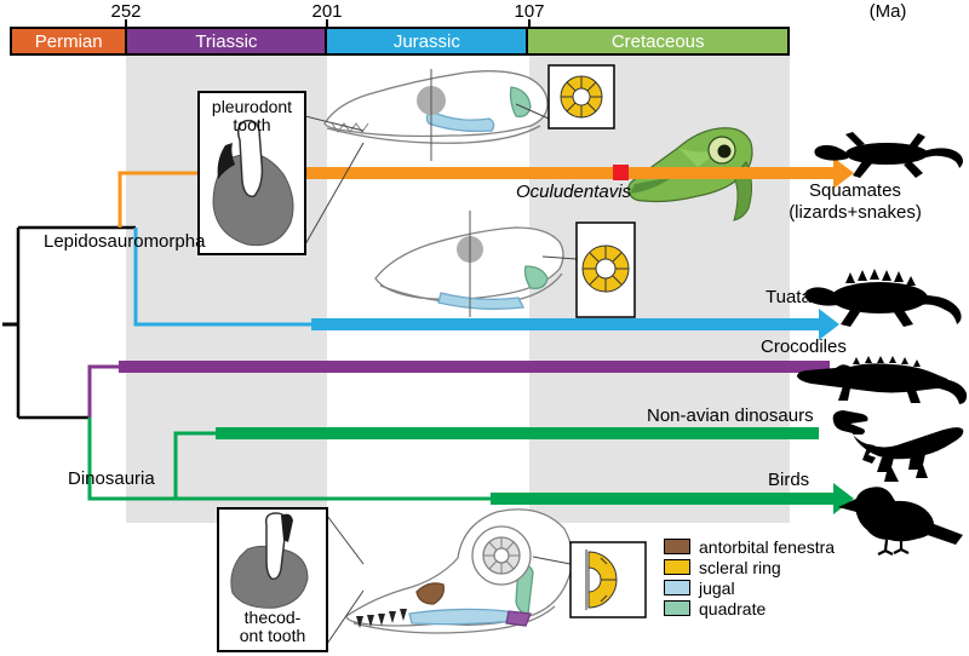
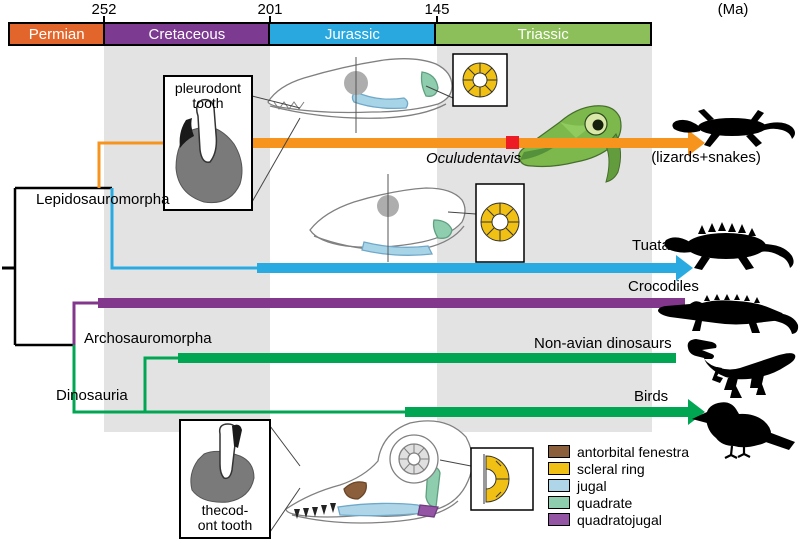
  252
  201
- 107
+ 145
  (Ma)
  Permian
- Triassic
+ Cretaceous
  Jurassic
- Cretaceous
+ Triassic
  Lepidosauromorpha
+ Archosauromorpha
  Dinosauria
- Squamates
  (lizards+snakes)
  Tuatara
  Crocodiles
  Non-avian dinosaurs
  Birds
  Oculudentavis
  pleurodont
  tooth
  thecod-
  ont tooth
  antorbital fenestra
  scleral ring
  jugal
  quadrate
+ quadratojugal
